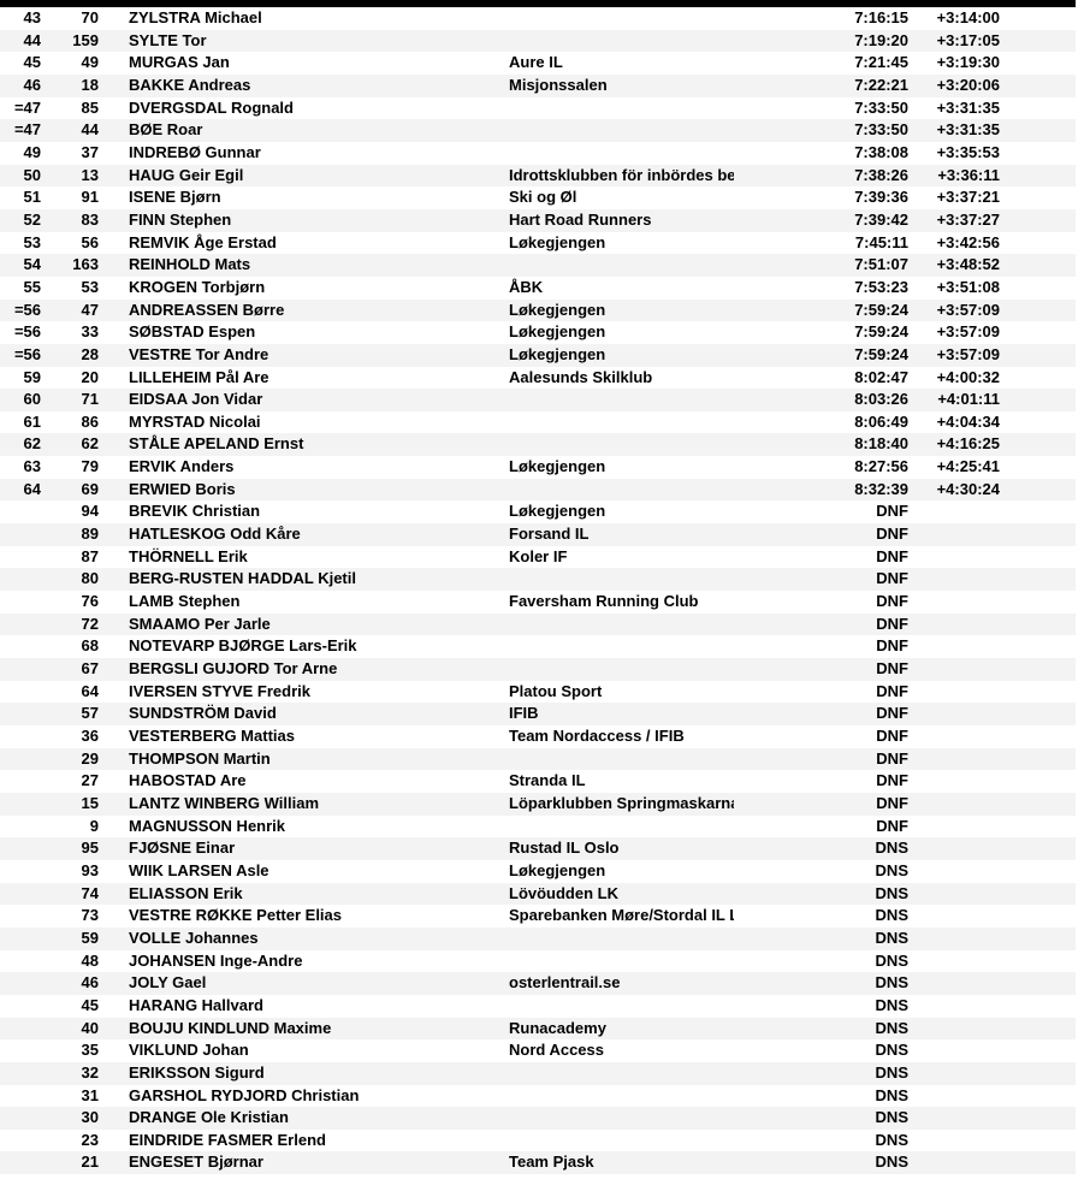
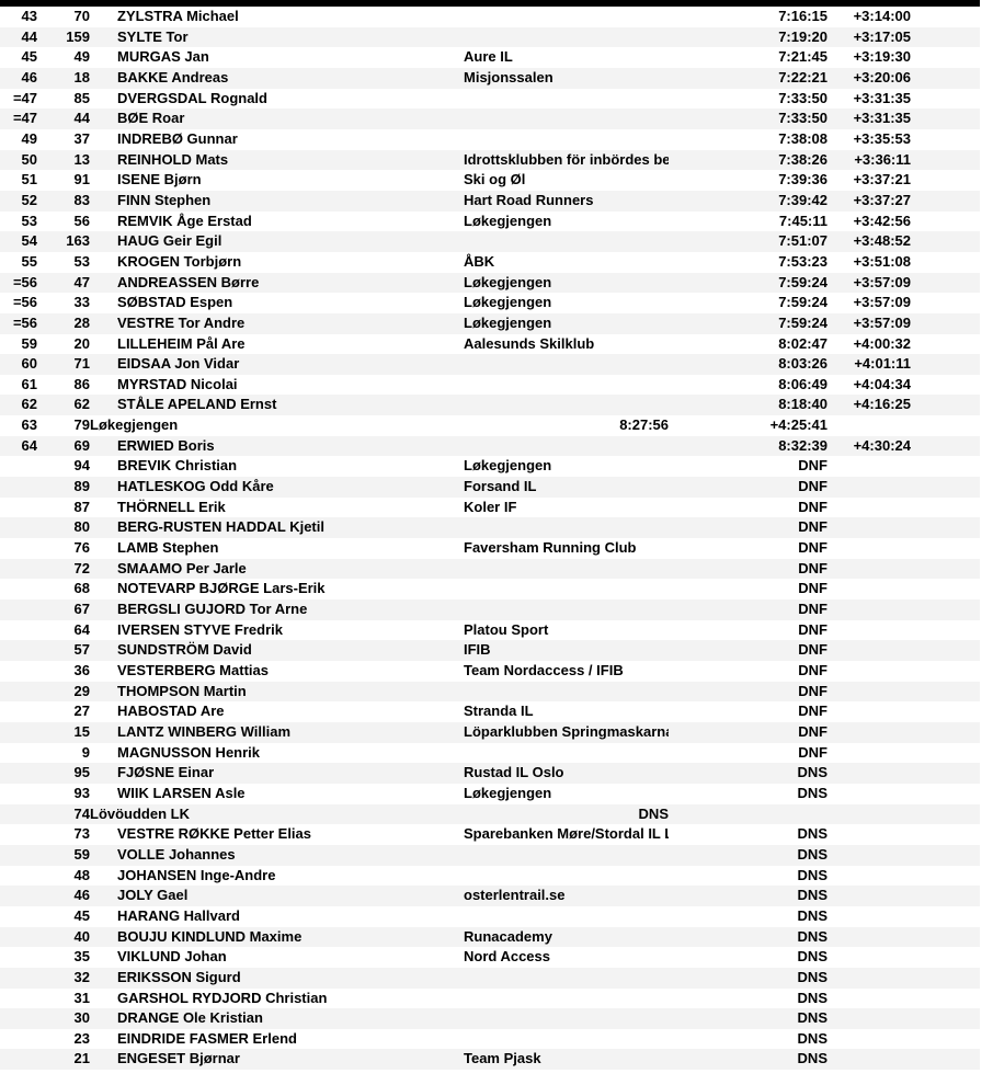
  43
  70
  ZYLSTRA Michael
  7:16:15
  +3:14:00
  44
  159
  SYLTE Tor
  7:19:20
  +3:17:05
  45
  49
  MURGAS Jan
  Aure IL
  7:21:45
  +3:19:30
  46
  18
  BAKKE Andreas
  Misjonssalen
  7:22:21
  +3:20:06
  =47
  85
  DVERGSDAL Rognald
  7:33:50
  +3:31:35
  =47
  44
  BØE Roar
  7:33:50
  +3:31:35
  49
  37
  INDREBØ Gunnar
  7:38:08
  +3:35:53
  50
  13
- HAUG Geir Egil
+ REINHOLD Mats
  Idrottsklubben för inbördes be
  7:38:26
  +3:36:11
  51
  91
  ISENE Bjørn
  Ski og Øl
  7:39:36
  +3:37:21
  52
  83
  FINN Stephen
  Hart Road Runners
  7:39:42
  +3:37:27
  53
  56
  REMVIK Åge Erstad
  Løkegjengen
  7:45:11
  +3:42:56
  54
  163
- REINHOLD Mats
+ HAUG Geir Egil
  7:51:07
  +3:48:52
  55
  53
  KROGEN Torbjørn
  ÅBK
  7:53:23
  +3:51:08
  =56
  47
  ANDREASSEN Børre
  Løkegjengen
  7:59:24
  +3:57:09
  =56
  33
  SØBSTAD Espen
  Løkegjengen
  7:59:24
  +3:57:09
  =56
  28
  VESTRE Tor Andre
  Løkegjengen
  7:59:24
  +3:57:09
  59
  20
  LILLEHEIM Pål Are
  Aalesunds Skilklub
  8:02:47
  +4:00:32
  60
  71
  EIDSAA Jon Vidar
  8:03:26
  +4:01:11
  61
  86
  MYRSTAD Nicolai
  8:06:49
  +4:04:34
  62
  62
  STÅLE APELAND Ernst
  8:18:40
  +4:16:25
  63
  79
- ERVIK Anders
  Løkegjengen
  8:27:56
  +4:25:41
  64
  69
  ERWIED Boris
  8:32:39
  +4:30:24
  94
  BREVIK Christian
  Løkegjengen
  DNF
  89
  HATLESKOG Odd Kåre
  Forsand IL
  DNF
  87
  THÖRNELL Erik
  Koler IF
  DNF
  80
  BERG-RUSTEN HADDAL Kjetil
  DNF
  76
  LAMB Stephen
  Faversham Running Club
  DNF
  72
  SMAAMO Per Jarle
  DNF
  68
  NOTEVARP BJØRGE Lars-Erik
  DNF
  67
  BERGSLI GUJORD Tor Arne
  DNF
  64
  IVERSEN STYVE Fredrik
  Platou Sport
  DNF
  57
  SUNDSTRÖM David
  IFIB
  DNF
  36
  VESTERBERG Mattias
  Team Nordaccess / IFIB
  DNF
  29
  THOMPSON Martin
  DNF
  27
  HABOSTAD Are
  Stranda IL
  DNF
  15
  LANTZ WINBERG William
  Löparklubben Springmaskarn
  DNF
  9
  MAGNUSSON Henrik
  DNF
  95
  FJØSNE Einar
  Rustad IL Oslo
  DNS
  93
  WIIK LARSEN Asle
  Løkegjengen
  DNS
  74
- ELIASSON Erik
  Lövöudden LK
  DNS
  73
  VESTRE RØKKE Petter Elias
  Sparebanken Møre/Stordal IL
  DNS
  59
  VOLLE Johannes
  DNS
  48
  JOHANSEN Inge-Andre
  DNS
  46
  JOLY Gael
  osterlentrail.se
  DNS
  45
  HARANG Hallvard
  DNS
  40
  BOUJU KINDLUND Maxime
  Runacademy
  DNS
  35
  VIKLUND Johan
  Nord Access
  DNS
  32
  ERIKSSON Sigurd
  DNS
  31
  GARSHOL RYDJORD Christian
  DNS
  30
  DRANGE Ole Kristian
  DNS
  23
  EINDRIDE FASMER Erlend
  DNS
  21
  ENGESET Bjørnar
  Team Pjask
  DNS
